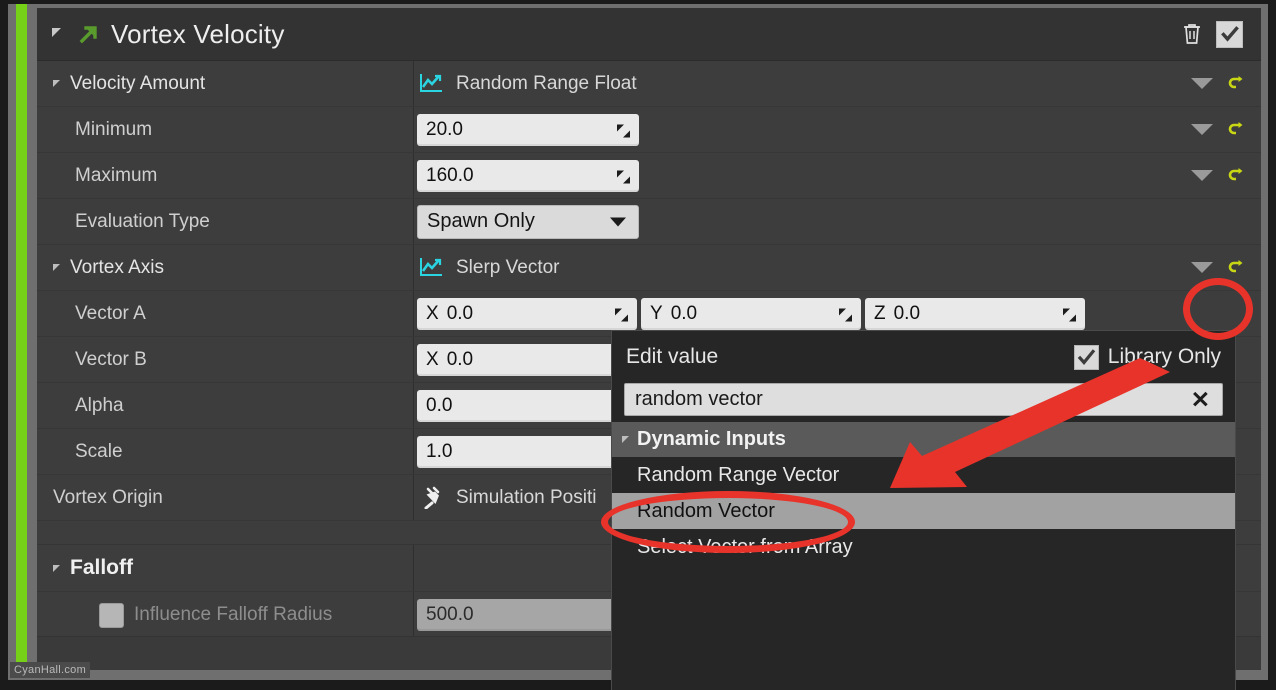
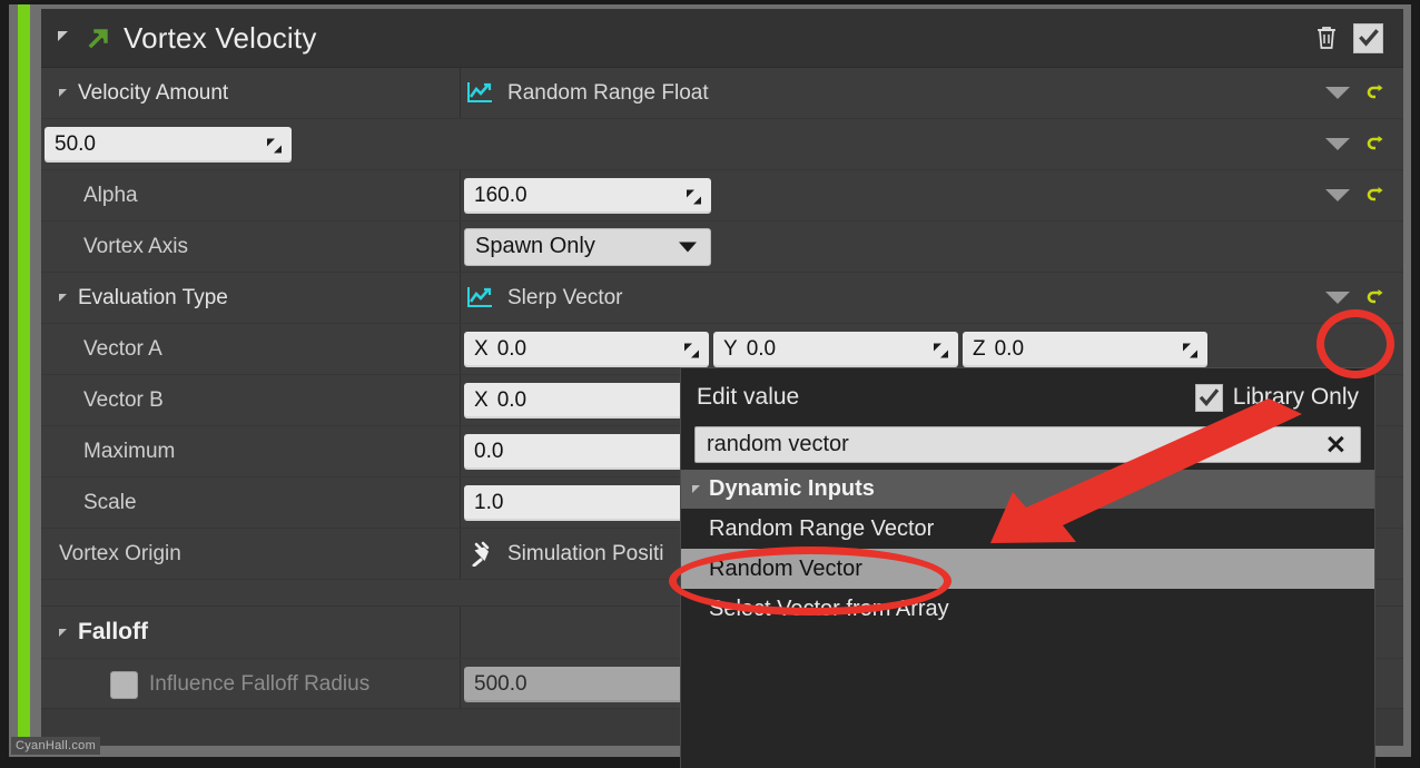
  Vortex Velocity
  Velocity Amount
  Random Range Float
- Minimum
- 20.0
+ 50.0
- Maximum
+ Alpha
  160.0
- Evaluation Type
+ Vortex Axis
  Spawn Only
- Vortex Axis
+ Evaluation Type
  Slerp Vector
  Vector A
  X
  0.0
  Y
  0.0
  Z
  0.0
  Vector B
  X
  0.0
- Alpha
+ Maximum
  0.0
  Scale
  1.0
  Vortex Origin
  Simulation Positi
  Falloff
  Influence Falloff Radius
  500.0
  Edit value
  Library Only
  random vector
  ✕
  Dynamic Inputs
  Random Range Vector
  Random Vector
  Select Vector from Array
  CyanHall.com
